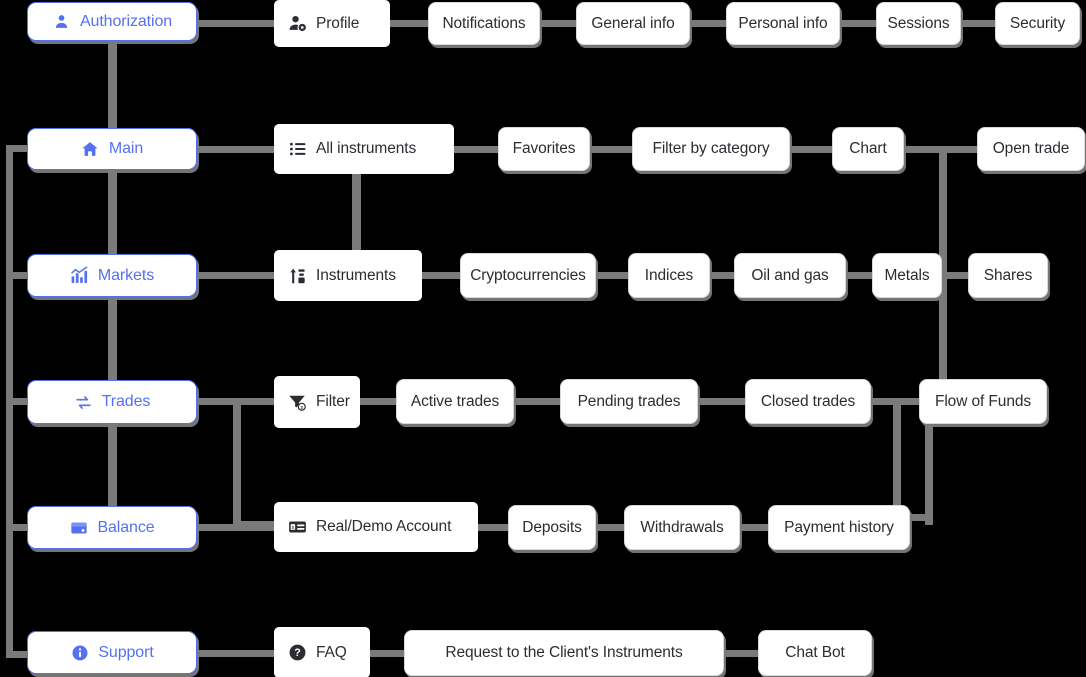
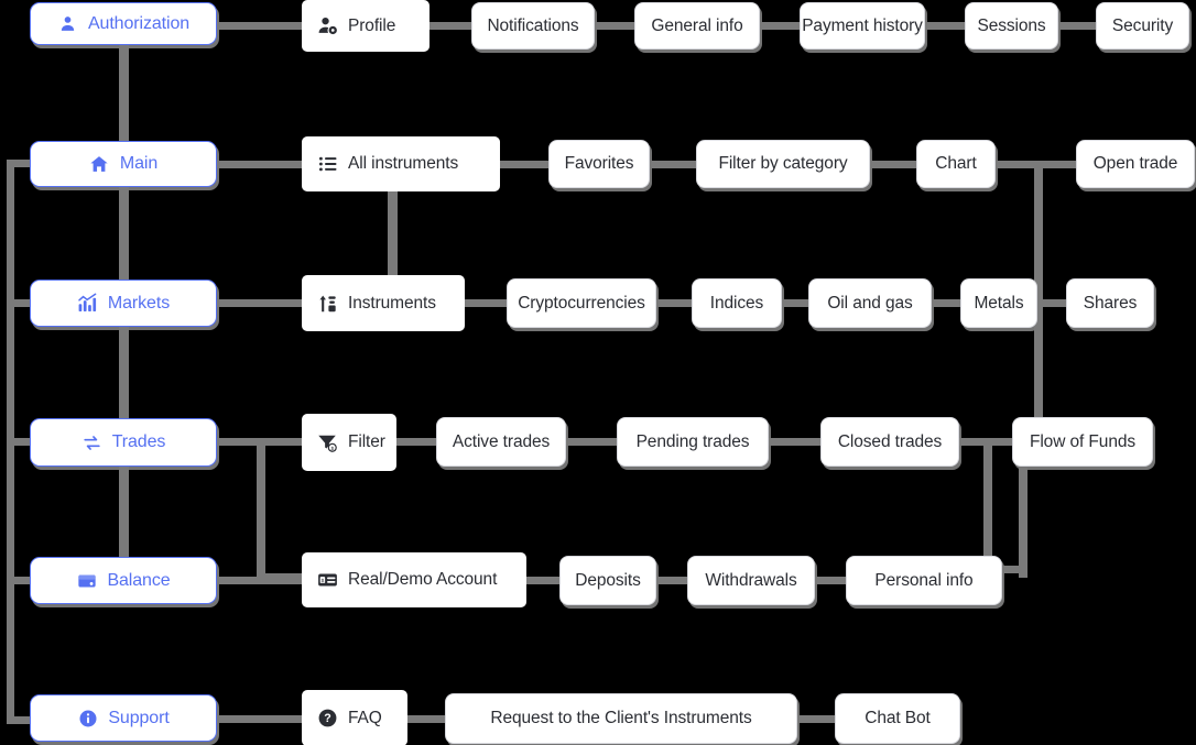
  Authorization
  Profile
  Notifications
  General info
- Personal info
+ Payment history
  Sessions
  Security
  Main
  All instruments
  Favorites
  Filter by category
  Chart
  Open trade
  Markets
  Instruments
  Cryptocurrencies
  Indices
  Oil and gas
  Metals
  Shares
  Trades
  Filter
  Active trades
  Pending trades
  Closed trades
  Flow of Funds
  Balance
  Real/Demo Account
  Deposits
  Withdrawals
- Payment history
+ Personal info
  Support
  ?
  FAQ
  Request to the Client's Instruments
  Chat Bot
